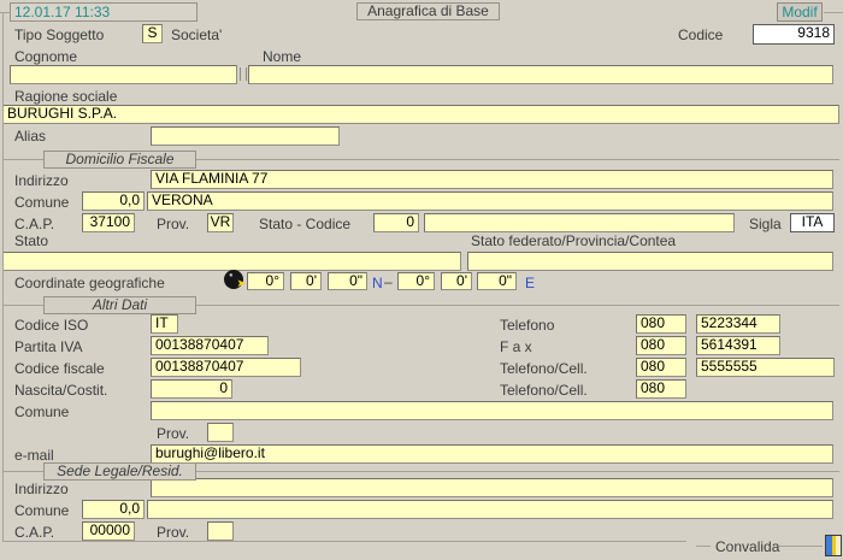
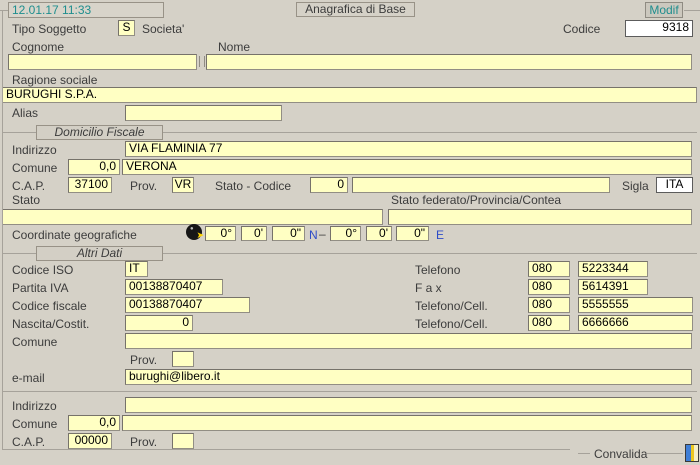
  12.01.17 11:33
  Anagrafica di Base
  Modif
  Tipo Soggetto
  S
  Societa'
  Codice
  9318
  Cognome
  Nome
  Ragione sociale
  BURUGHI S.P.A.
  Alias
  Domicilio Fiscale
  Indirizzo
  VIA FLAMINIA 77
  Comune
  0,0
  VERONA
  C.A.P.
  37100
  Prov.
  VR
  Stato - Codice
  0
  Sigla
  ITA
  Stato
  Stato federato/Provincia/Contea
  Coordinate geografiche
  ➤
  0°
  0'
  0"
  N
  –
  0°
  0'
  0"
  E
  Altri Dati
  Codice ISO
  IT
  Telefono
  080
  5223344
  Partita IVA
  00138870407
  F a x
  080
  5614391
  Codice fiscale
  00138870407
  Telefono/Cell.
  080
  5555555
  Nascita/Costit.
  0
  Telefono/Cell.
  080
+ 6666666
  Comune
  Prov.
  e-mail
  burughi@libero.it
- Sede Legale/Resid.
  Indirizzo
  Comune
  0,0
  C.A.P.
  00000
  Prov.
  Convalida
